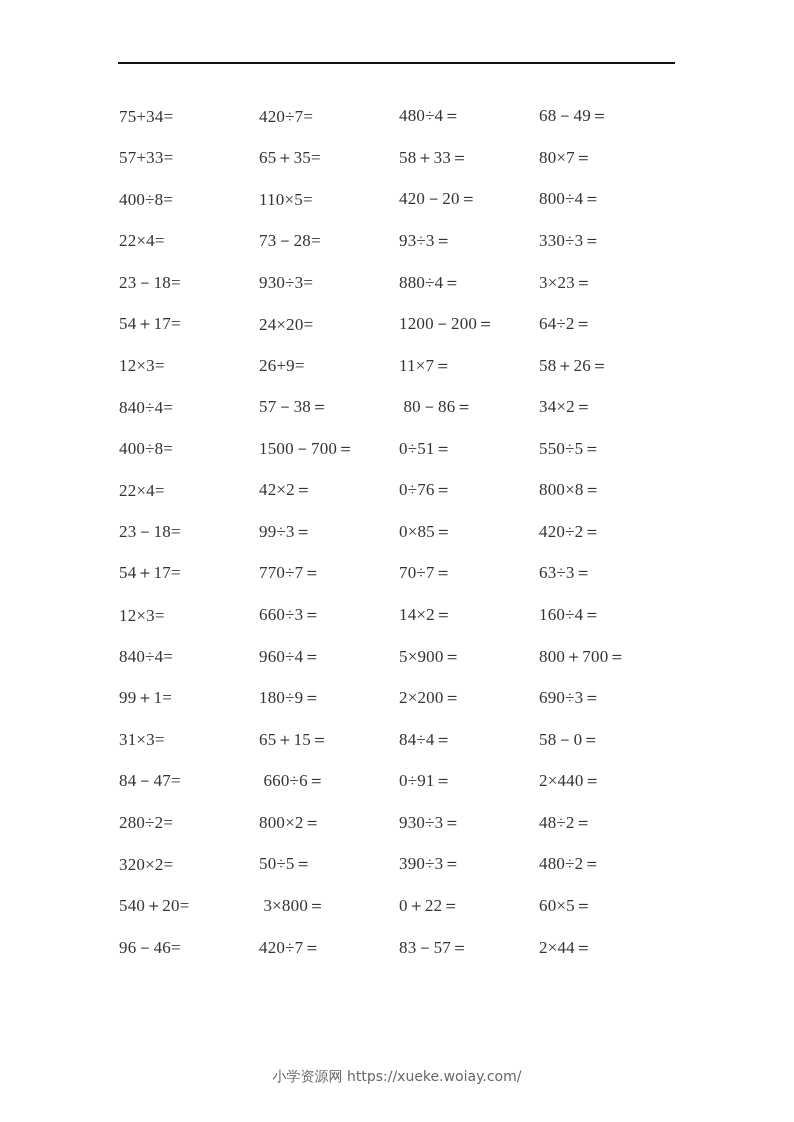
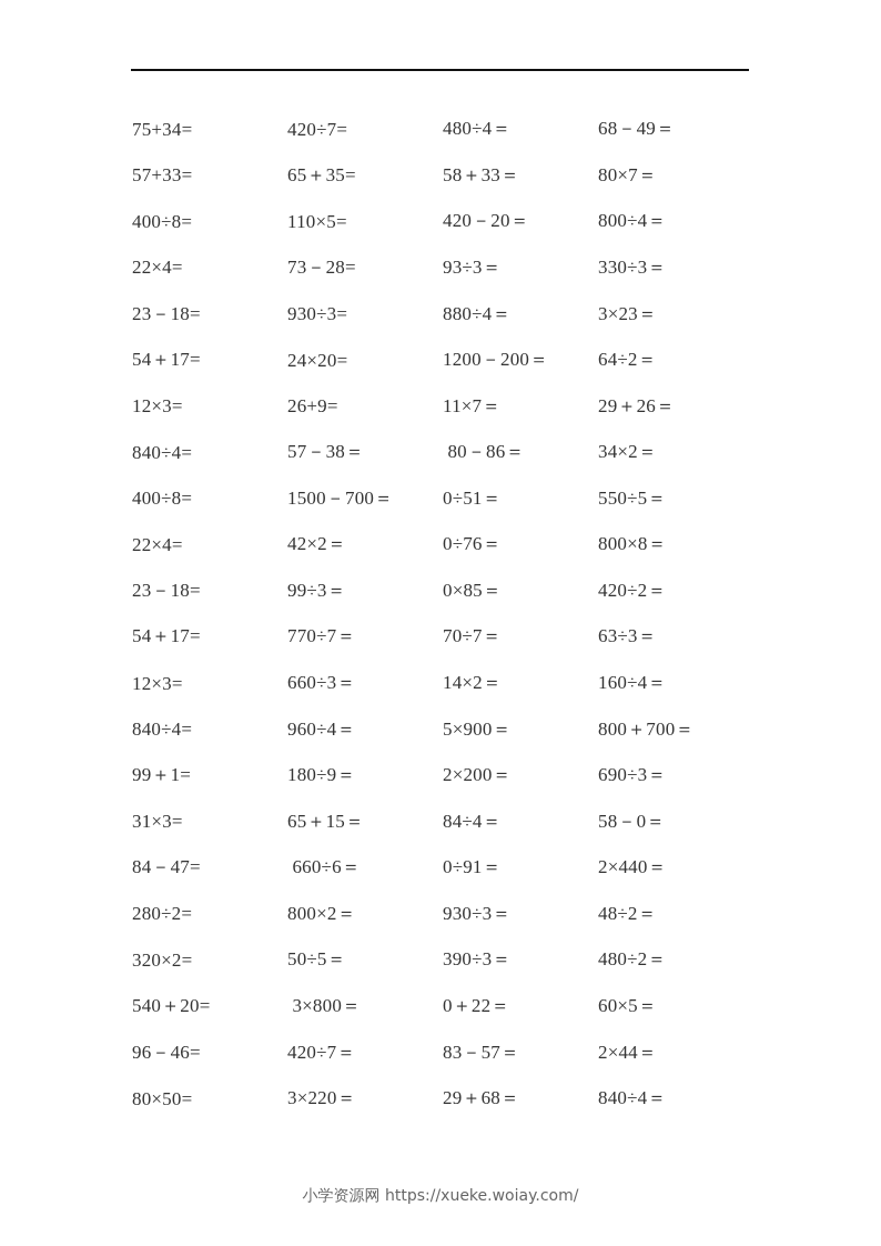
  75+34=
  420÷7=
  480÷4＝
  68－49＝
  57+33=
  65＋35=
  58＋33＝
  80×7＝
  400÷8=
  110×5=
  420－20＝
  800÷4＝
  22×4=
  73－28=
  93÷3＝
  330÷3＝
  23－18=
  930÷3=
  880÷4＝
  3×23＝
  54＋17=
  24×20=
  1200－200＝
  64÷2＝
  12×3=
  26+9=
  11×7＝
- 58＋26＝
+ 29＋26＝
  840÷4=
  57－38＝
  80－86＝
  34×2＝
  400÷8=
  1500－700＝
  0÷51＝
  550÷5＝
  22×4=
  42×2＝
  0÷76＝
  800×8＝
  23－18=
  99÷3＝
  0×85＝
  420÷2＝
  54＋17=
  770÷7＝
  70÷7＝
  63÷3＝
  12×3=
  660÷3＝
  14×2＝
  160÷4＝
  840÷4=
  960÷4＝
  5×900＝
  800＋700＝
  99＋1=
  180÷9＝
  2×200＝
  690÷3＝
  31×3=
  65＋15＝
  84÷4＝
  58－0＝
  84－47=
  660÷6＝
  0÷91＝
  2×440＝
  280÷2=
  800×2＝
  930÷3＝
  48÷2＝
  320×2=
  50÷5＝
  390÷3＝
  480÷2＝
  540＋20=
  3×800＝
  0＋22＝
  60×5＝
  96－46=
  420÷7＝
  83－57＝
  2×44＝
+ 80×50=
+ 3×220＝
+ 29＋68＝
+ 840÷4＝
  小学资源网 https://xueke.woiay.com/
